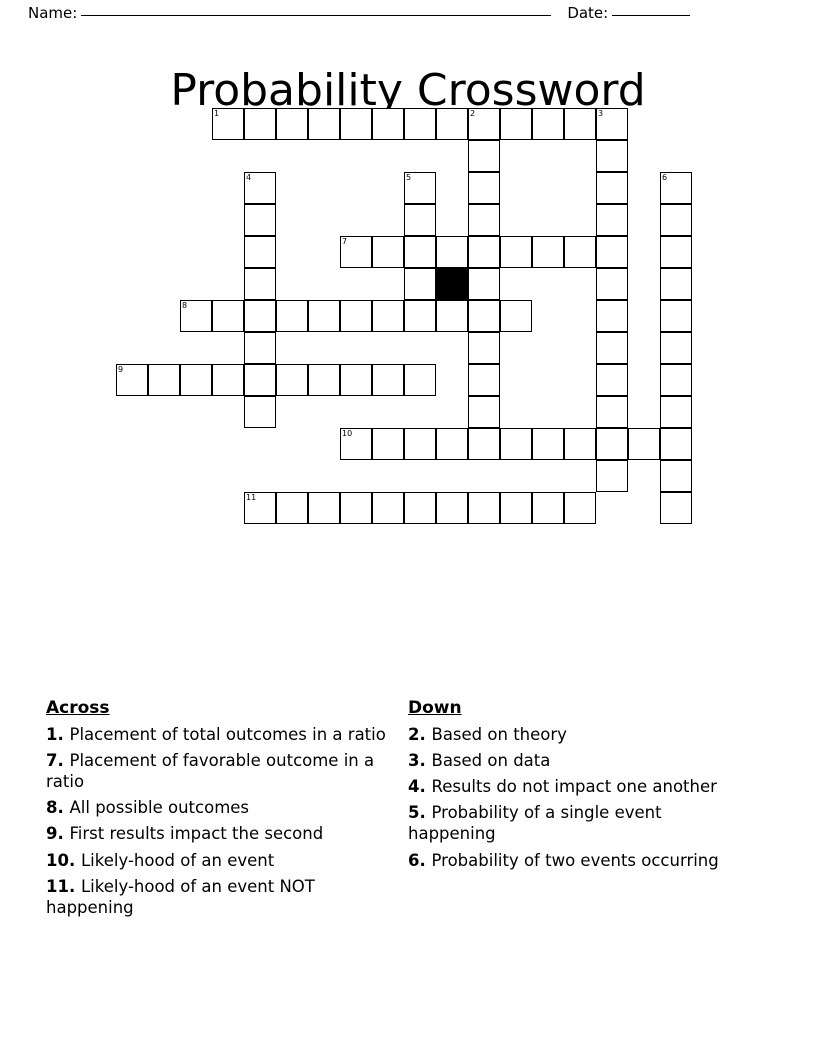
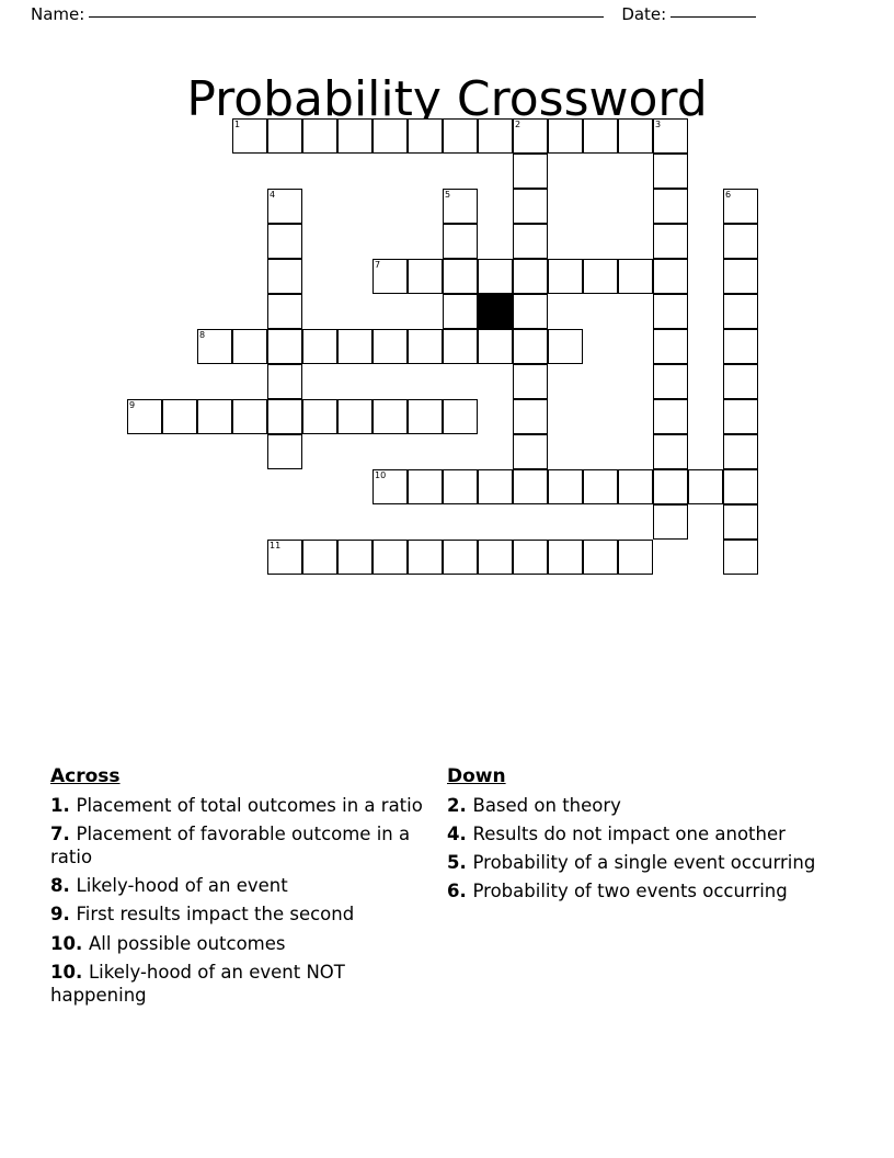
  Name:
  Date:
  Probability Crossword
  1
  2
  3
  4
  5
  6
  7
  8
  9
  10
  11
  Across
  1. Placement of total outcomes in a ratio
  7. Placement of favorable outcome in a ratio
- 8. All possible outcomes
+ 8. Likely-hood of an event
  9. First results impact the second
- 10. Likely-hood of an event
+ 10. All possible outcomes
- 11. Likely-hood of an event NOT happening
+ 10. Likely-hood of an event NOT happening
  Down
  2. Based on theory
- 3. Based on data
  4. Results do not impact one another
- 5. Probability of a single event happening
+ 5. Probability of a single event occurring
  6. Probability of two events occurring
